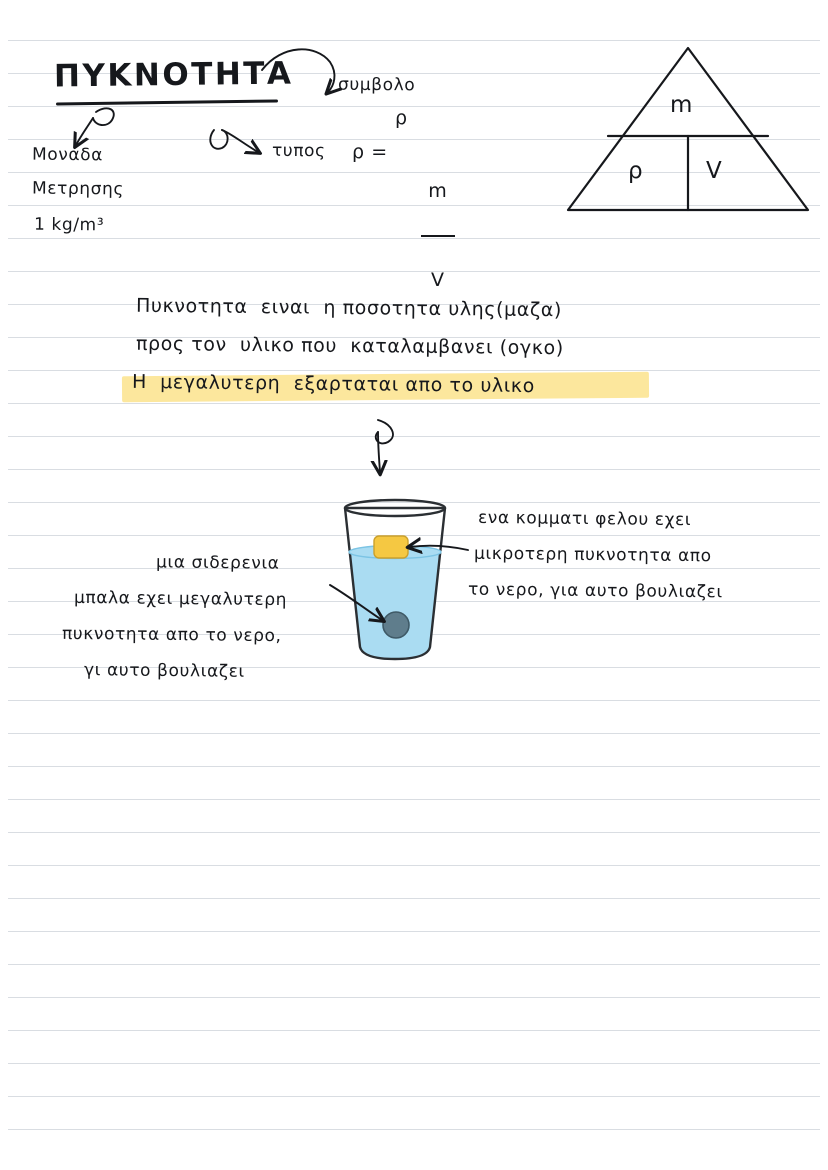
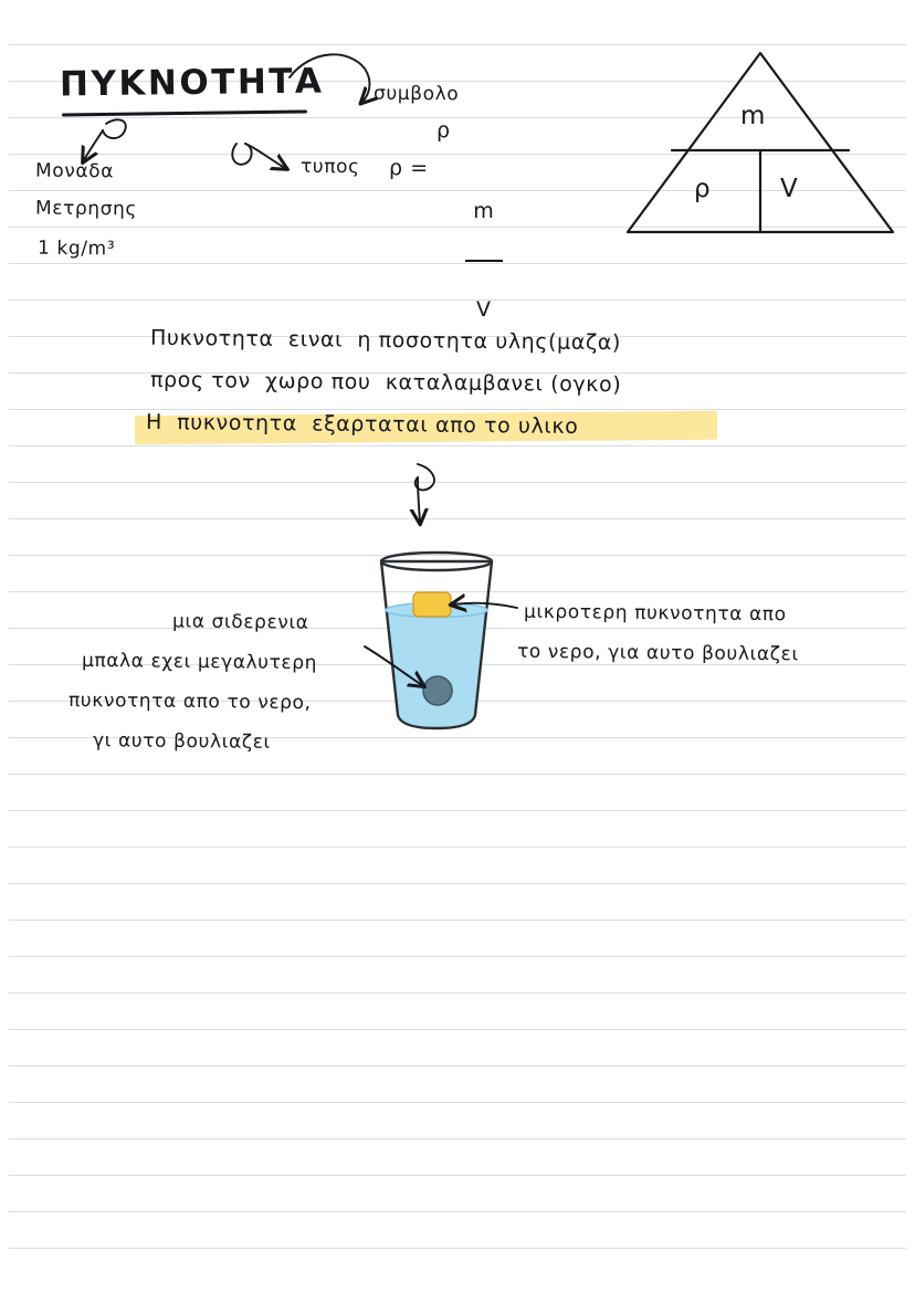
  ΠΥΚΝΟΤΗΤΑ
  Μοναδα
  Μετρησης
  1 kg/m³
  συμβολο
  ρ
  τυπος
  ρ =
  m
  V
  m
  ρ
  V
  Πυκνοτητα ειναι η ποσοτητα υλης(μαζα)
- προς τον υλικο που καταλαμβανει (ογκο)
+ προς τον χωρο που καταλαμβανει (ογκο)
- Η μεγαλυτερη εξαρταται απο το υλικο
+ Η πυκνοτητα εξαρταται απο το υλικο
  μια σιδερενια
  μπαλα εχει μεγαλυτερη
  πυκνοτητα απο το νερο,
  γι αυτο βουλιαζει
- ενα κομματι φελου εχει
  μικροτερη πυκνοτητα απο
  το νερο, για αυτο βουλιαζει
